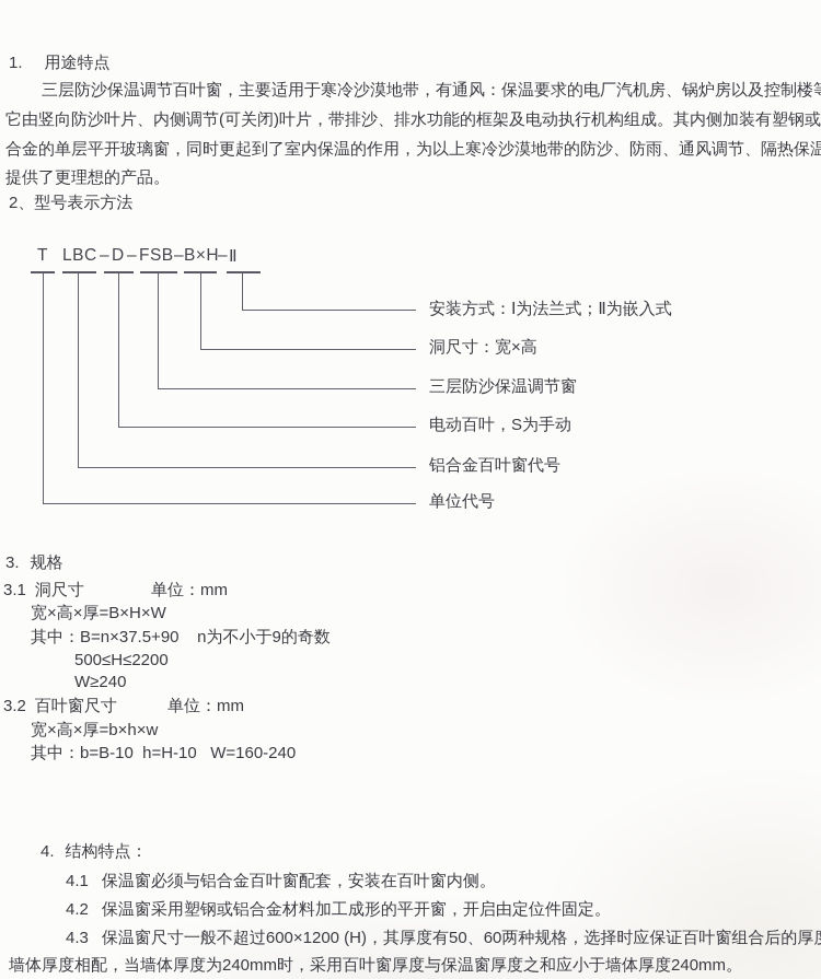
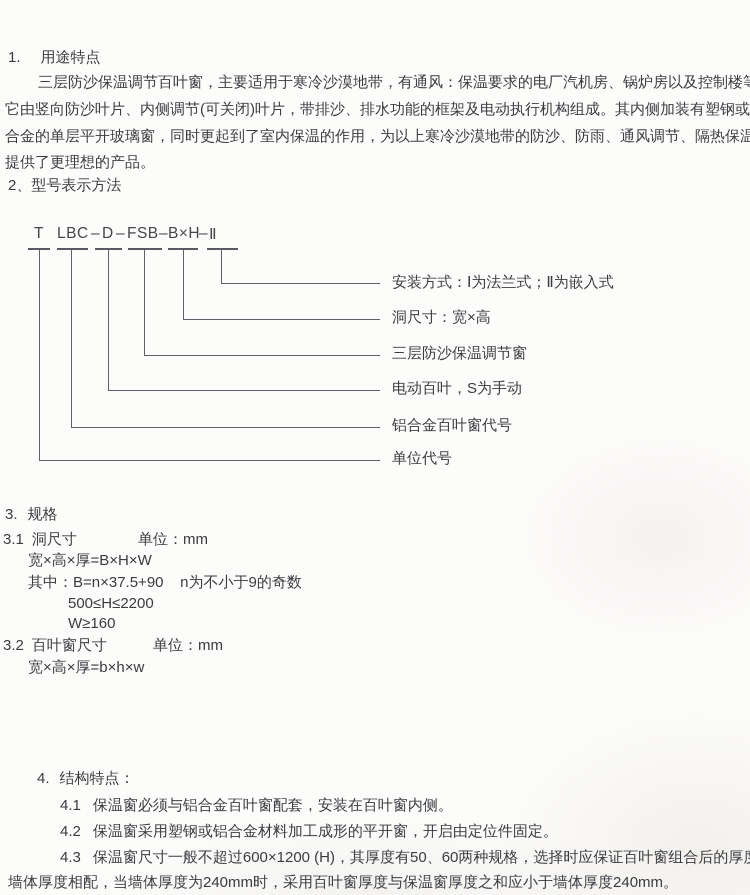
  1. 用途特点
  三层防沙保温调节百叶窗，主要适用于寒冷沙漠地带，有通风：保温要求的电厂汽机房、锅炉房以及控制楼
  它由竖向防沙叶片、内侧调节(可关闭)叶片，带排沙、排水功能的框架及电动执行机构组成。其内侧加装有塑钢或
  合金的单层平开玻璃窗，同时更起到了室内保温的作用，为以上寒冷沙漠地带的防沙、防雨、通风调节、隔热保温
  提供了更理想的产品。
  2、型号表示方法
  T
  LBC
  –
  D
  –
  FSB
  –
  B×H
  –
  Ⅱ
  安装方式：Ⅰ为法兰式；Ⅱ为嵌入式
  洞尺寸：宽×高
  三层防沙保温调节窗
  电动百叶，S为手动
  铝合金百叶窗代号
  单位代号
  3. 规格
  3.1 洞尺寸
  单位：mm
  宽×高×厚=B×H×W
  其中：B=n×37.5+90 n为不小于9的奇数
  500≤H≤2200
- W≥240
+ W≥160
  3.2 百叶窗尺寸
  单位：mm
  宽×高×厚=b×h×w
- 其中：b=B-10 h=H-10 W=160-240
  4. 结构特点：
  4.1 保温窗必须与铝合金百叶窗配套，安装在百叶窗内侧。
  4.2 保温窗采用塑钢或铝合金材料加工成形的平开窗，开启由定位件固定。
  4.3 保温窗尺寸一般不超过600×1200 (H)，其厚度有50、60两种规格，选择时应保证百叶窗组合后的厚
  墙体厚度相配，当墙体厚度为240mm时，采用百叶窗厚度与保温窗厚度之和应小于墙体厚度240mm。
